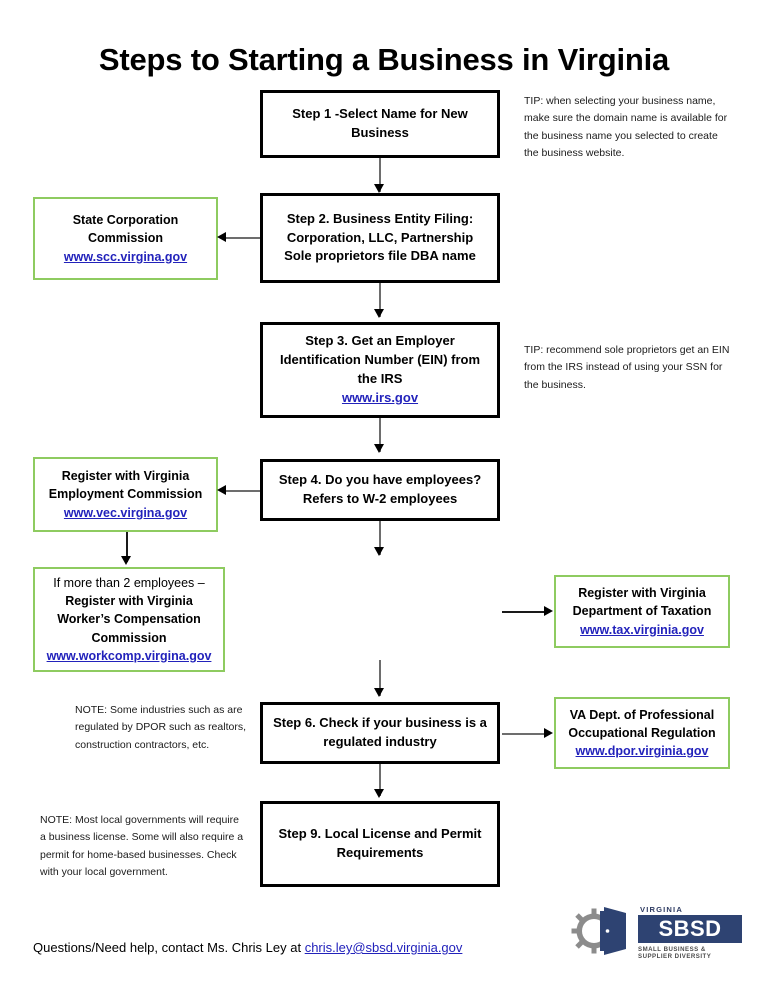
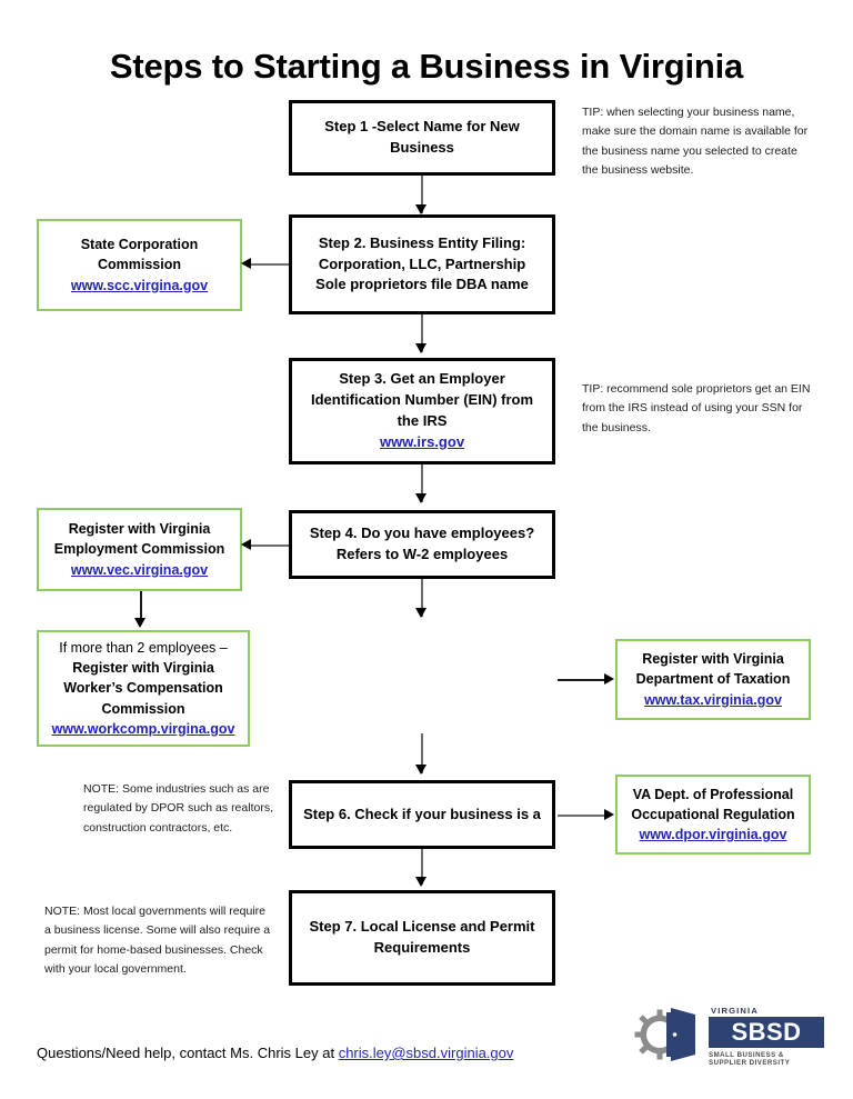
  Steps to Starting a Business in Virginia
  Step 1 -Select Name for New
  Business
  TIP: when selecting your business name, make sure the domain name is available for the business name you selected to create the business website.
  Step 2. Business Entity Filing:
  Corporation, LLC, Partnership
  Sole proprietors file DBA name
  State Corporation
  Commission
  www.scc.virgina.gov
  Step 3. Get an Employer
  Identification Number (EIN) from
  the IRS
  www.irs.gov
  TIP: recommend sole proprietors get an EIN from the IRS instead of using your SSN for the business.
  Step 4. Do you have employees?
  Refers to W-2 employees
  Register with Virginia
  Employment Commission
  www.vec.virgina.gov
  If more than 2 employees –
  Register with Virginia
  Worker’s Compensation
  Commission
  www.workcomp.virgina.gov
  Register with Virginia
  Department of Taxation
  www.tax.virginia.gov
  NOTE: Some industries such as are regulated by DPOR such as realtors, construction contractors, etc.
  Step 6. Check if your business is a
- regulated industry
  VA Dept. of Professional
  Occupational Regulation
  www.dpor.virginia.gov
  NOTE: Most local governments will require a business license. Some will also require a permit for home-based businesses. Check with your local government.
- Step 9. Local License and Permit
+ Step 7. Local License and Permit
  Requirements
  Questions/Need help, contact Ms. Chris Ley at chris.ley@sbsd.virginia.gov
  SBSD
